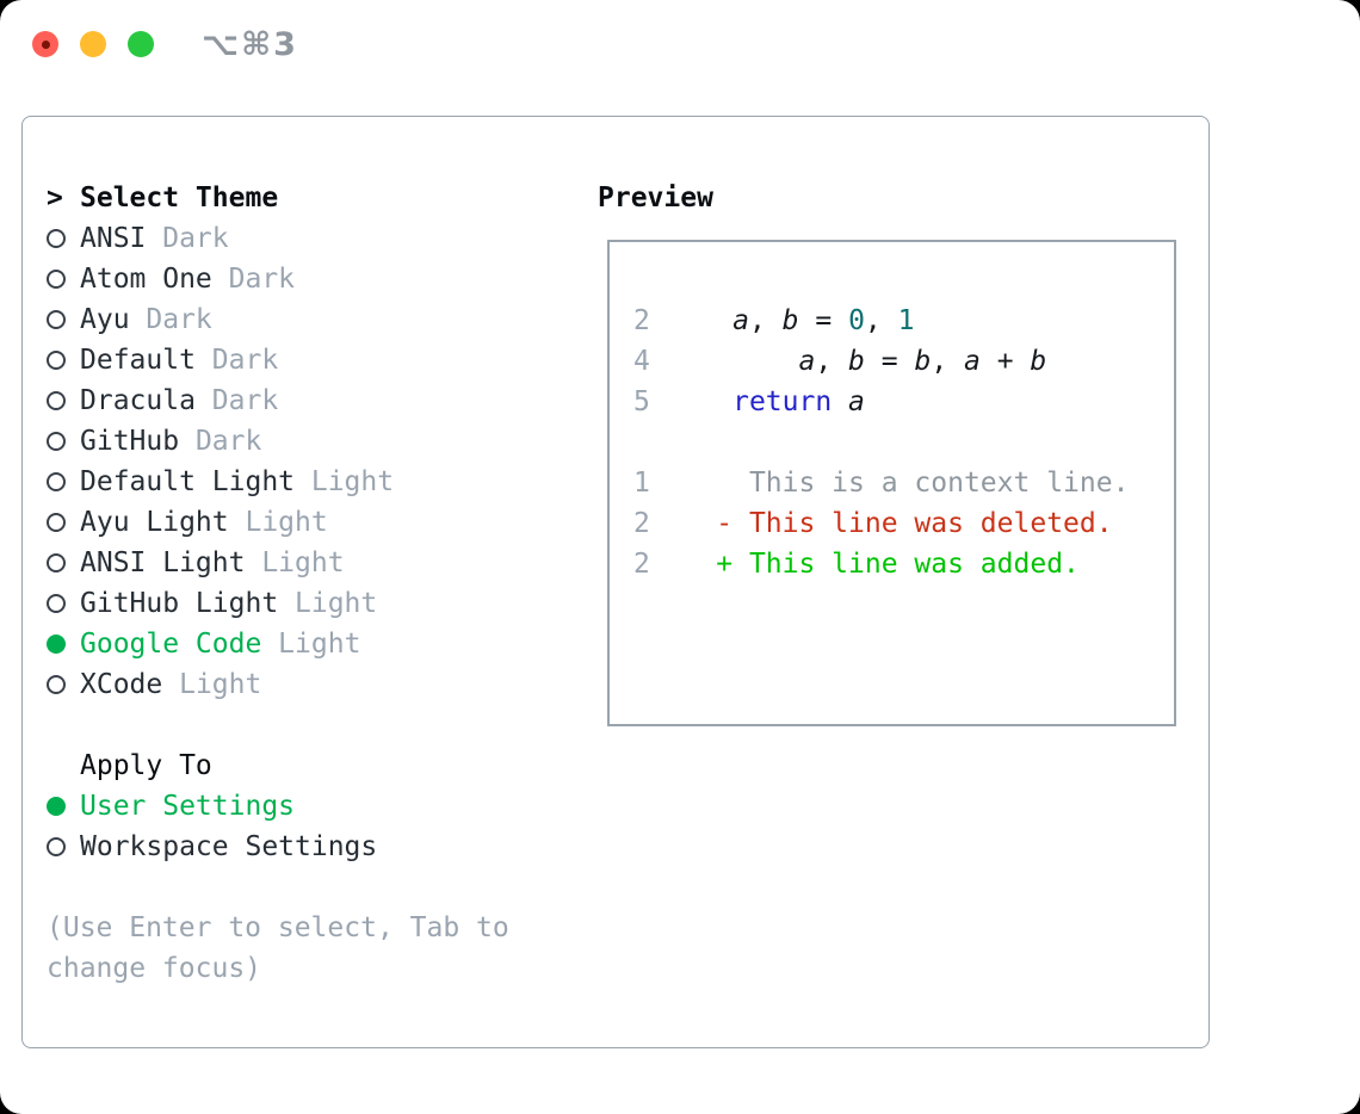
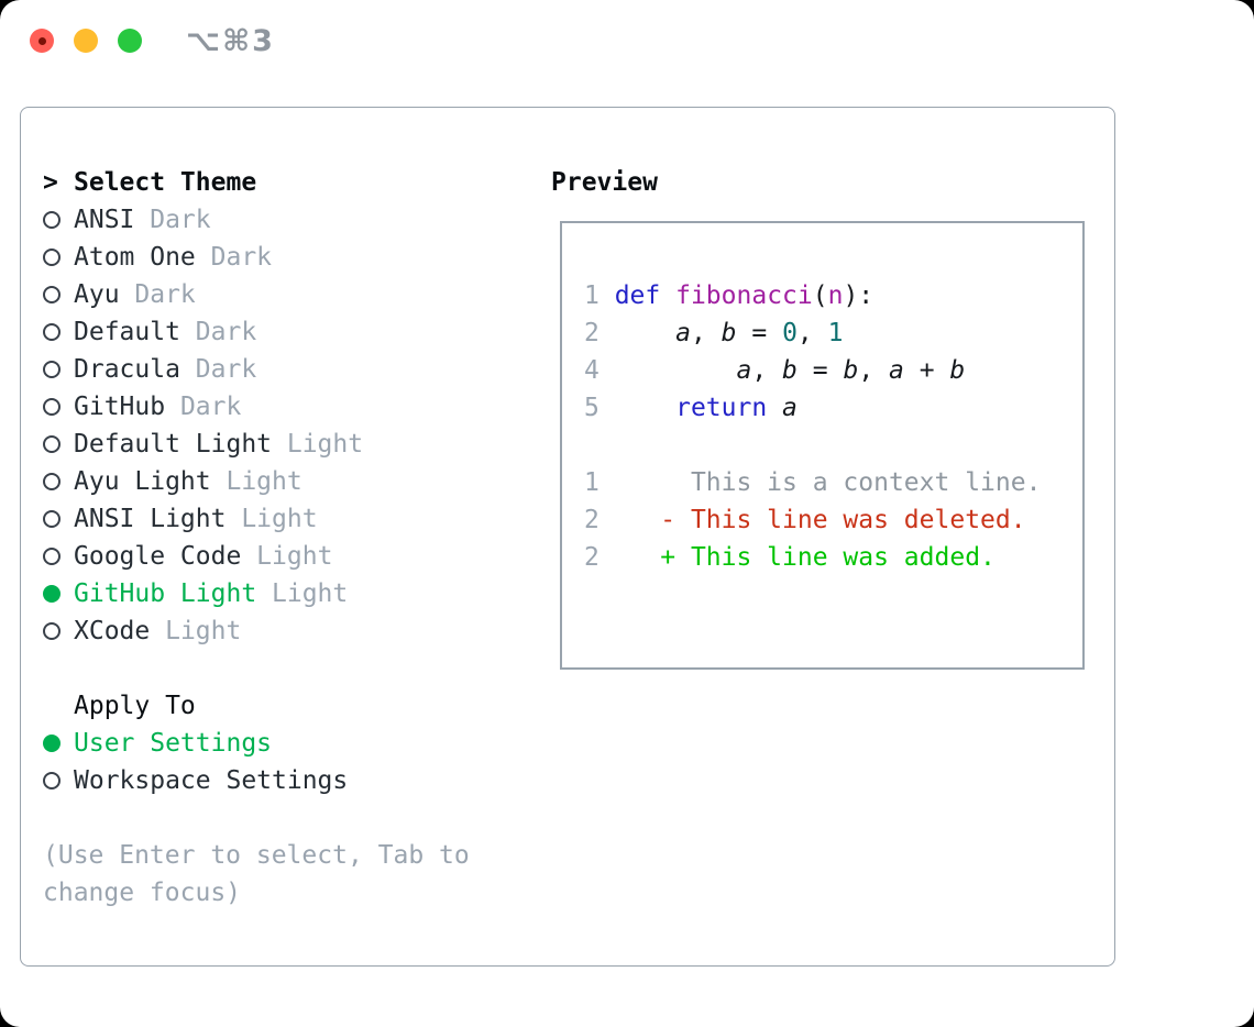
  ⌥⌘3
  >
  Select Theme
  ANSI
  Dark
  Atom One
  Dark
  Ayu
  Dark
  Default
  Dark
  Dracula
  Dark
  GitHub
  Dark
  Default Light
  Light
  Ayu Light
  Light
  ANSI Light
  Light
- GitHub Light
+ Google Code
  Light
- Google Code
+ GitHub Light
  Light
  XCode
  Light
  Apply To
  User Settings
  Workspace Settings
  (Use Enter to select, Tab to change focus)
  Preview
+ 1 def fibonacci(n):
  2 a, b = 0, 1
  4 a, b = b, a + b
  5 return a
  1 This is a context line.
  2 - This line was deleted.
  2 + This line was added.
